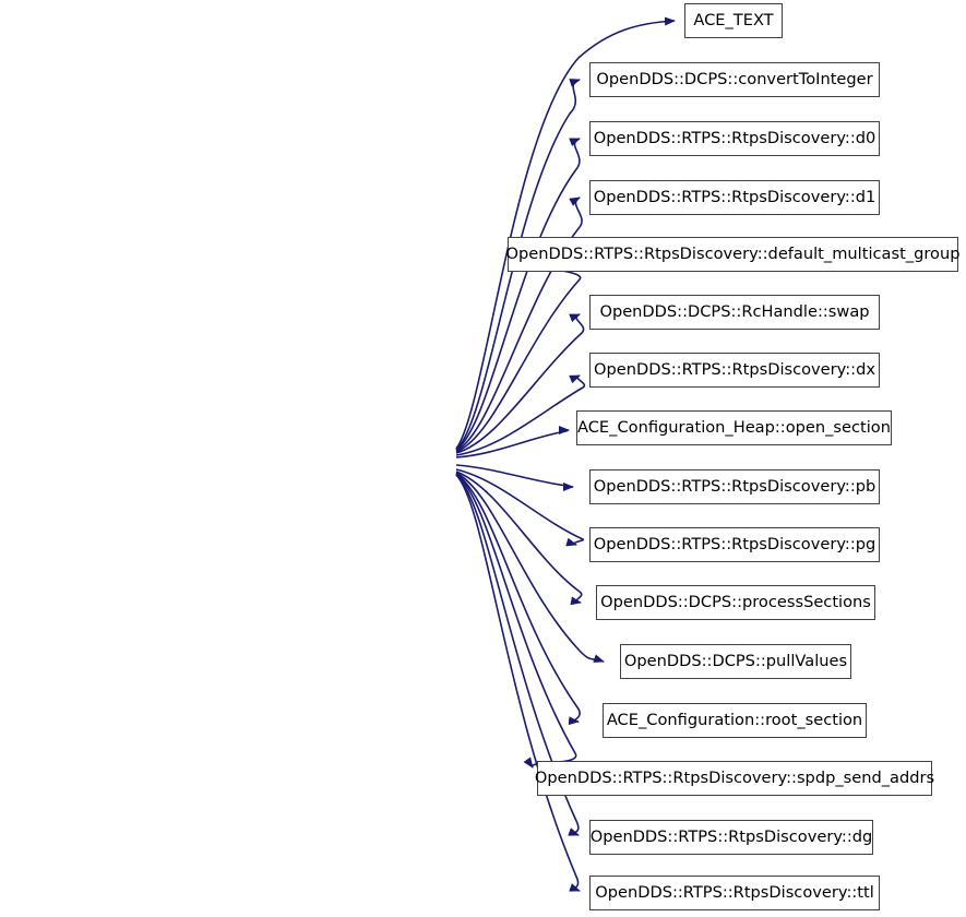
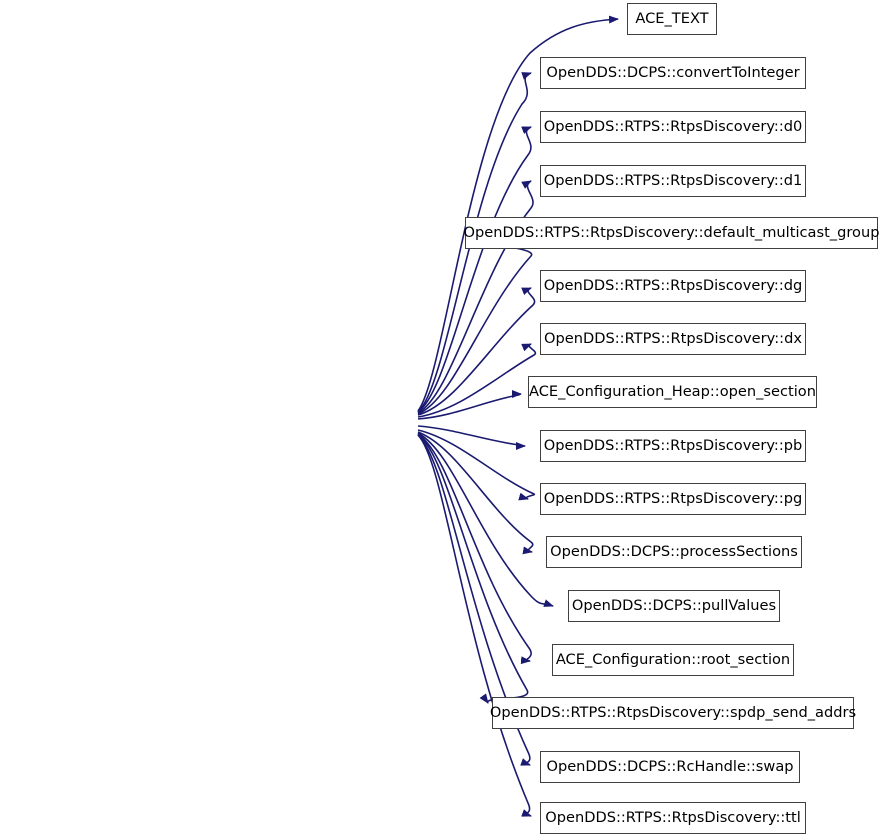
  ACE_TEXT
  OpenDDS::DCPS::convertToInteger
  OpenDDS::RTPS::RtpsDiscovery::d0
  OpenDDS::RTPS::RtpsDiscovery::d1
  OpenDDS::RTPS::RtpsDiscovery::default_multicast_group
- OpenDDS::DCPS::RcHandle::swap
+ OpenDDS::RTPS::RtpsDiscovery::dg
  OpenDDS::RTPS::RtpsDiscovery::dx
  ACE_Configuration_Heap::open_section
  OpenDDS::RTPS::RtpsDiscovery::pb
  OpenDDS::RTPS::RtpsDiscovery::pg
  OpenDDS::DCPS::processSections
  OpenDDS::DCPS::pullValues
  ACE_Configuration::root_section
  OpenDDS::RTPS::RtpsDiscovery::spdp_send_addrs
- OpenDDS::RTPS::RtpsDiscovery::dg
+ OpenDDS::DCPS::RcHandle::swap
  OpenDDS::RTPS::RtpsDiscovery::ttl
